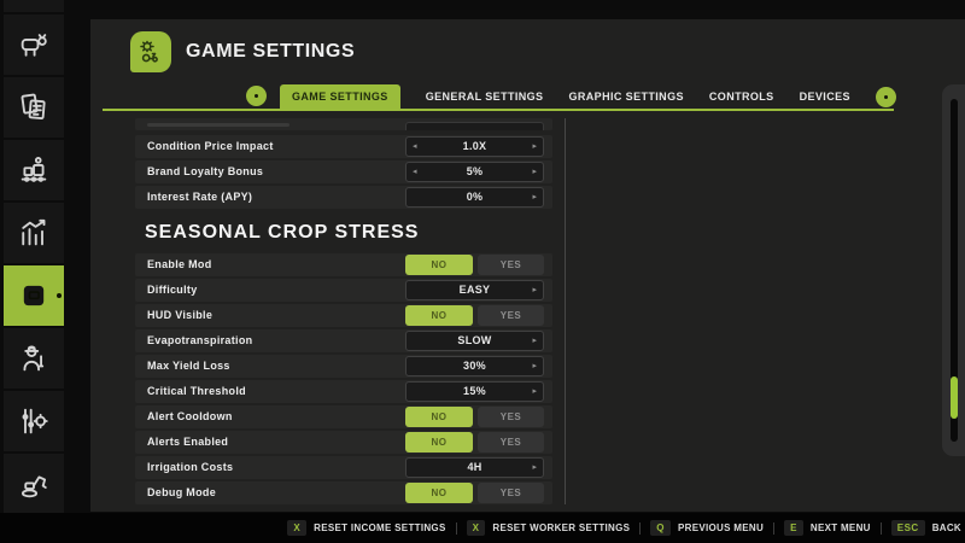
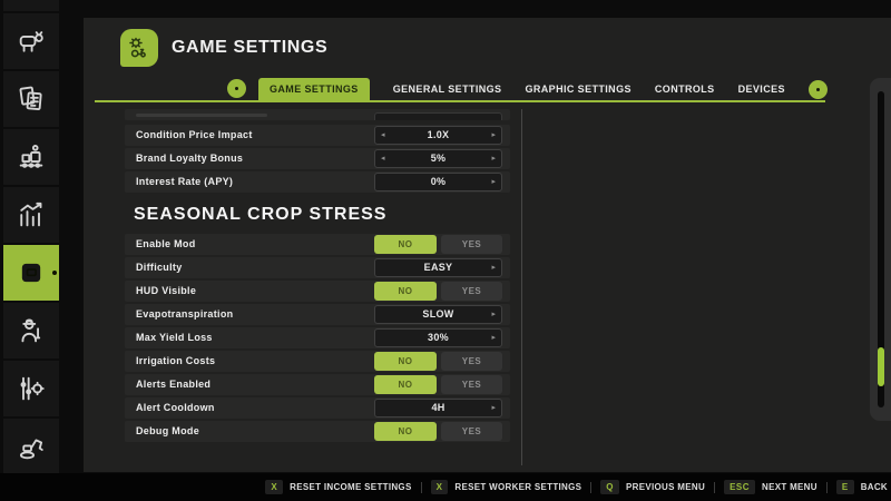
  GAME SETTINGS
  GAME SETTINGS
  GENERAL SETTINGS
  GRAPHIC SETTINGS
  CONTROLS
  DEVICES
  Condition Price Impact
  1.0X
  Brand Loyalty Bonus
  5%
  Interest Rate (APY)
  0%
  SEASONAL CROP STRESS
  Enable Mod
  NO
  YES
  Difficulty
  EASY
  HUD Visible
  NO
  YES
  Evapotranspiration
  SLOW
  Max Yield Loss
  30%
- Critical Threshold
- 15%
- Alert Cooldown
+ Irrigation Costs
  NO
  YES
  Alerts Enabled
  NO
  YES
- Irrigation Costs
+ Alert Cooldown
  4H
  Debug Mode
  NO
  YES
  X
  RESET INCOME SETTINGS
  X
  RESET WORKER SETTINGS
  Q
  PREVIOUS MENU
- E
+ ESC
  NEXT MENU
- ESC
+ E
  BACK
